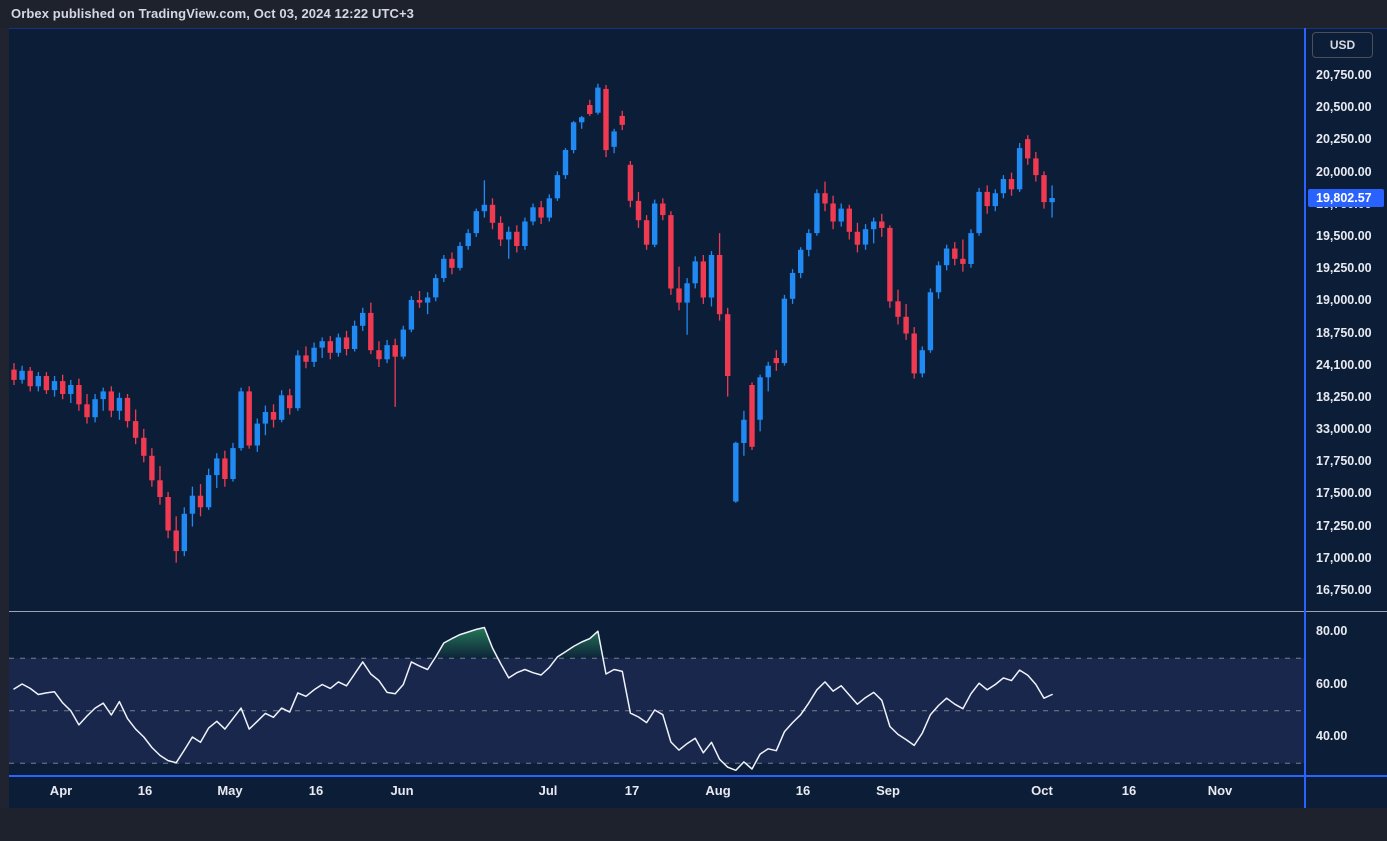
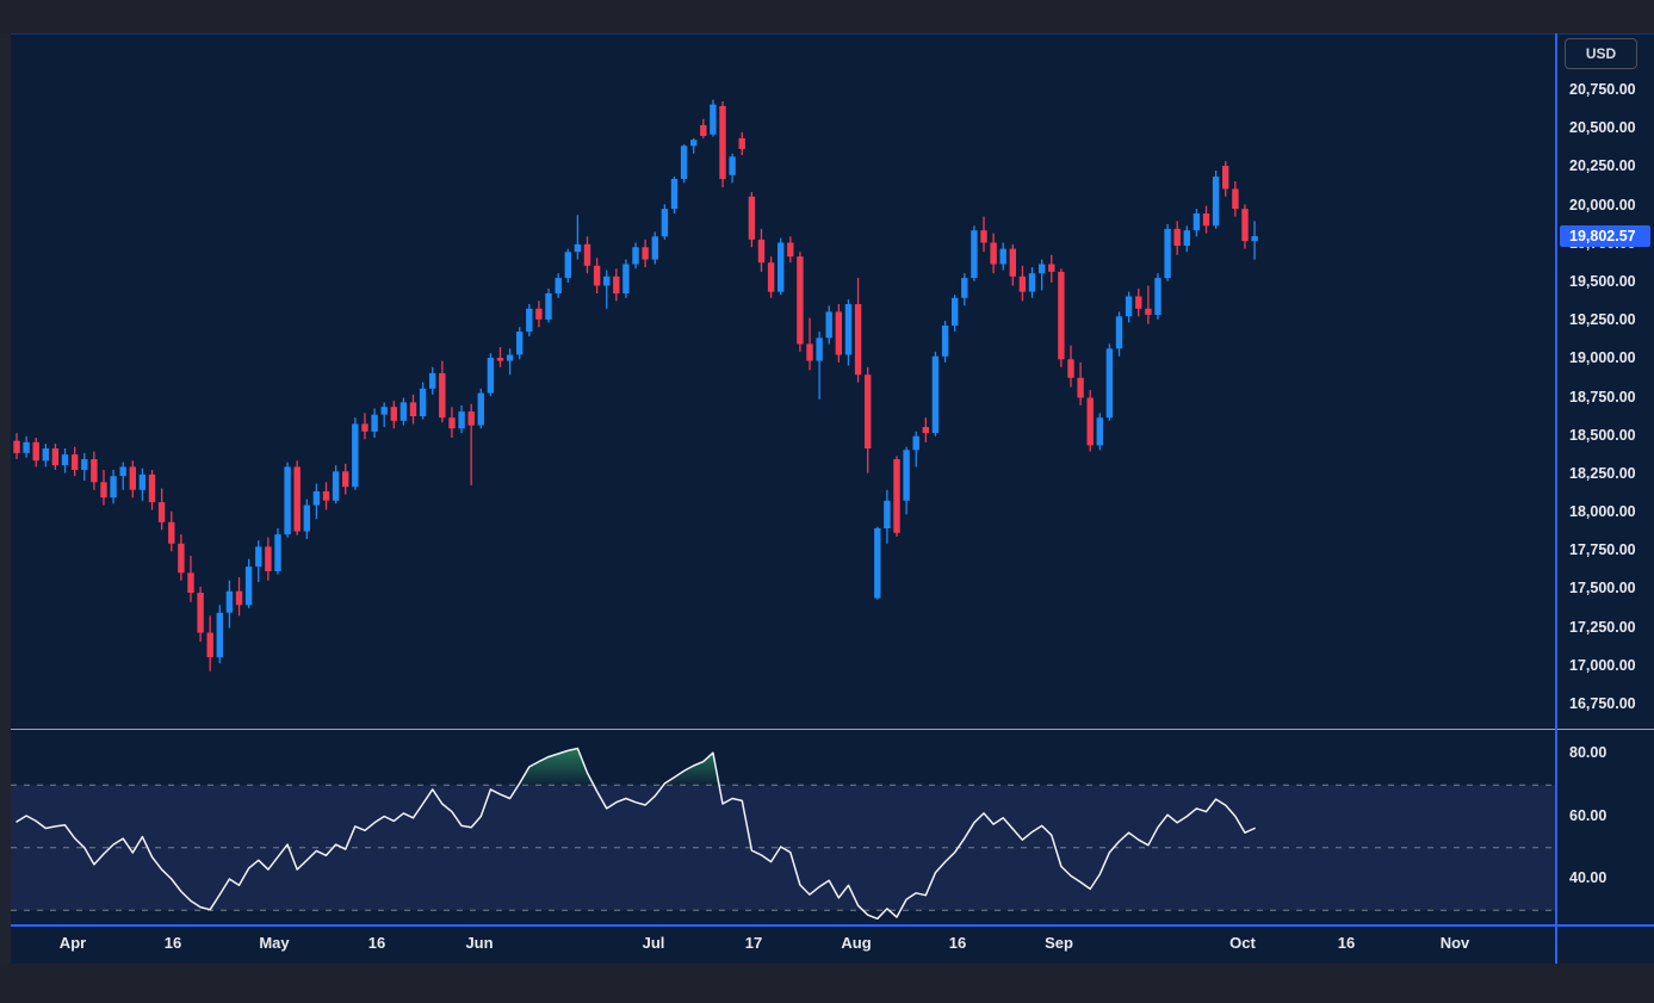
- Orbex published on TradingView.com, Oct 03, 2024 12:22 UTC+3
  USD
  20,750.00
  20,500.00
  20,250.00
  20,000.00
  19,500.00
  19,250.00
  19,000.00
  18,750.00
- 24,100.00
+ 18,500.00
  18,250.00
- 33,000.00
+ 18,000.00
  17,750.00
  17,500.00
  17,250.00
  17,000.00
  16,750.00
  80.00
  60.00
  40.00
  19,802.57
  Apr
  16
  May
  16
  Jun
  Jul
  17
  Aug
  16
  Sep
  Oct
  16
  Nov
